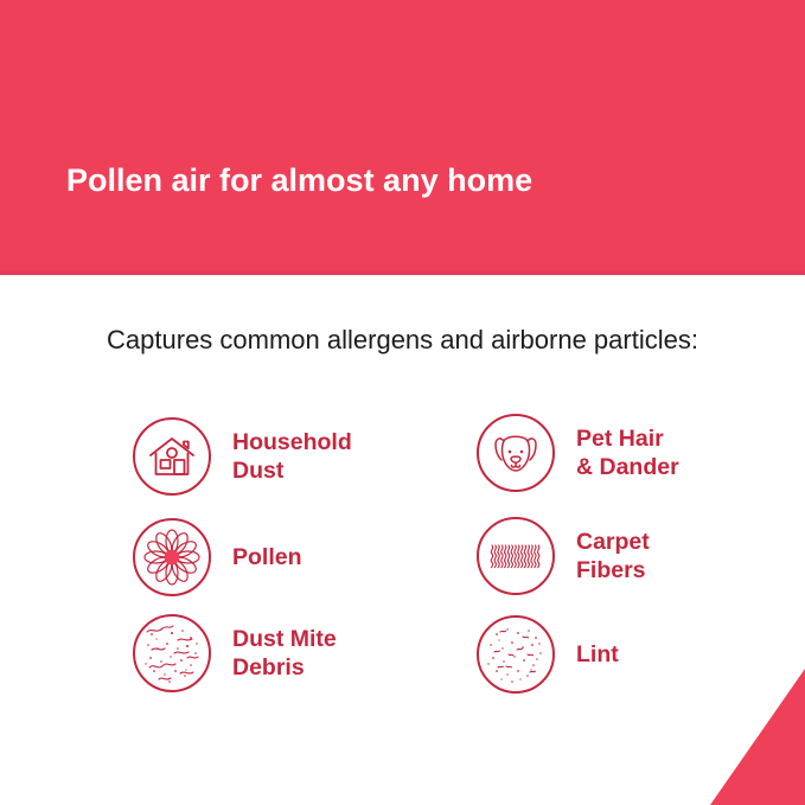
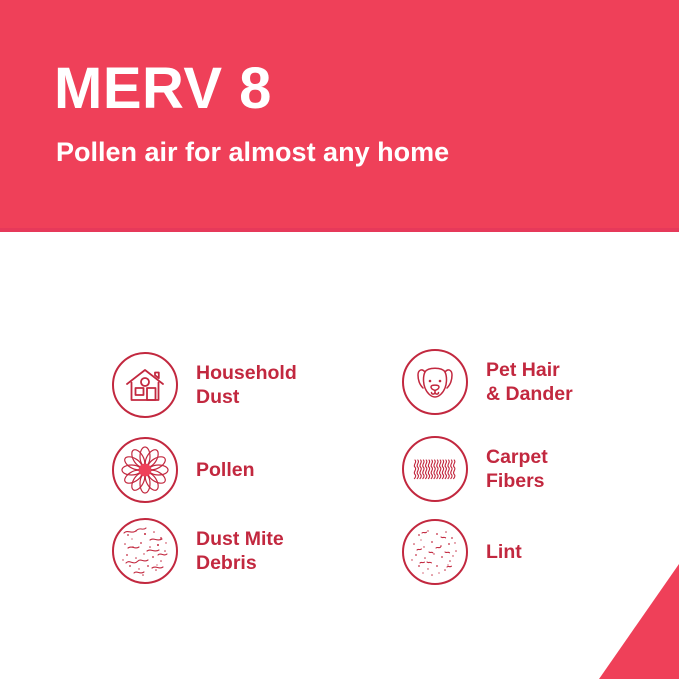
+ MERV 8
  Pollen air for almost any home
- Captures common allergens and airborne particles:
  Household
  Dust
  Pollen
  Dust Mite
  Debris
  Pet Hair
  & Dander
  Carpet
  Fibers
  Lint
